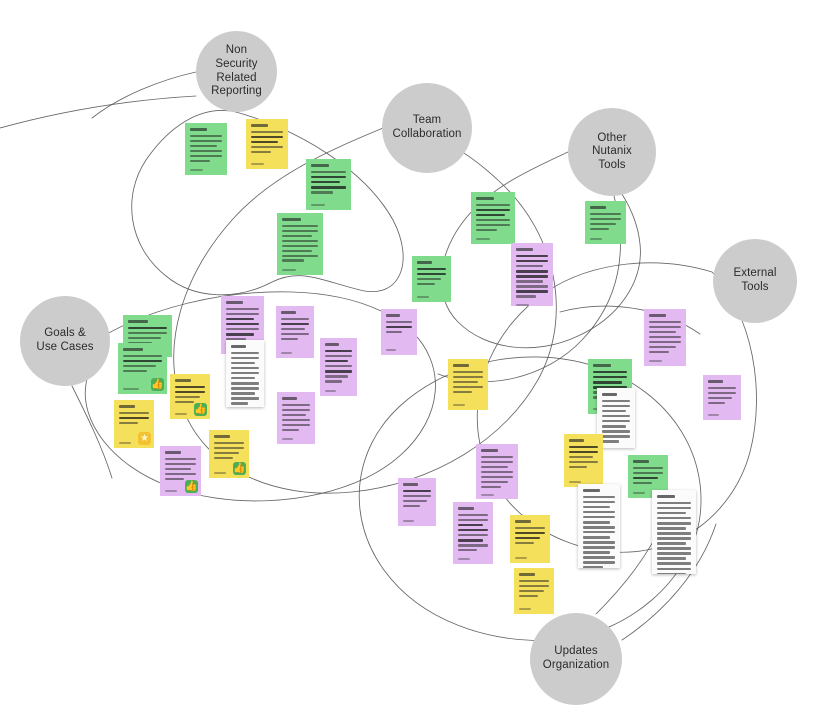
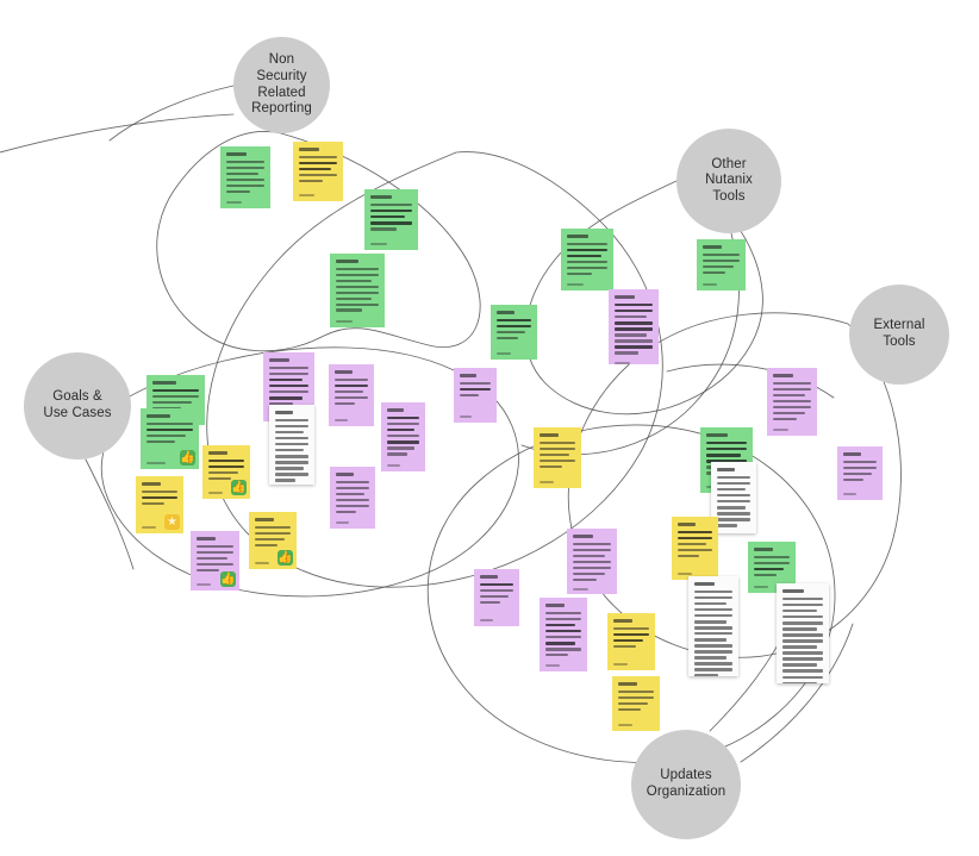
  Non
  Security
  Related
  Reporting
- Team
- Collaboration
  Other
  Nutanix
  Tools
  External
  Tools
  Goals &
  Use Cases
  Updates
  Organization
  👍
  👍
  ★
  👍
  👍
